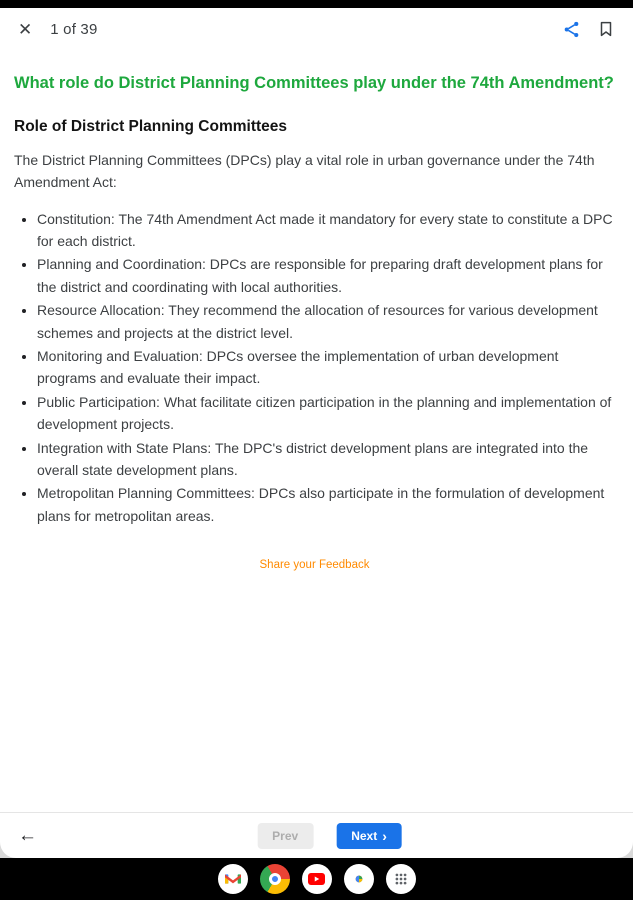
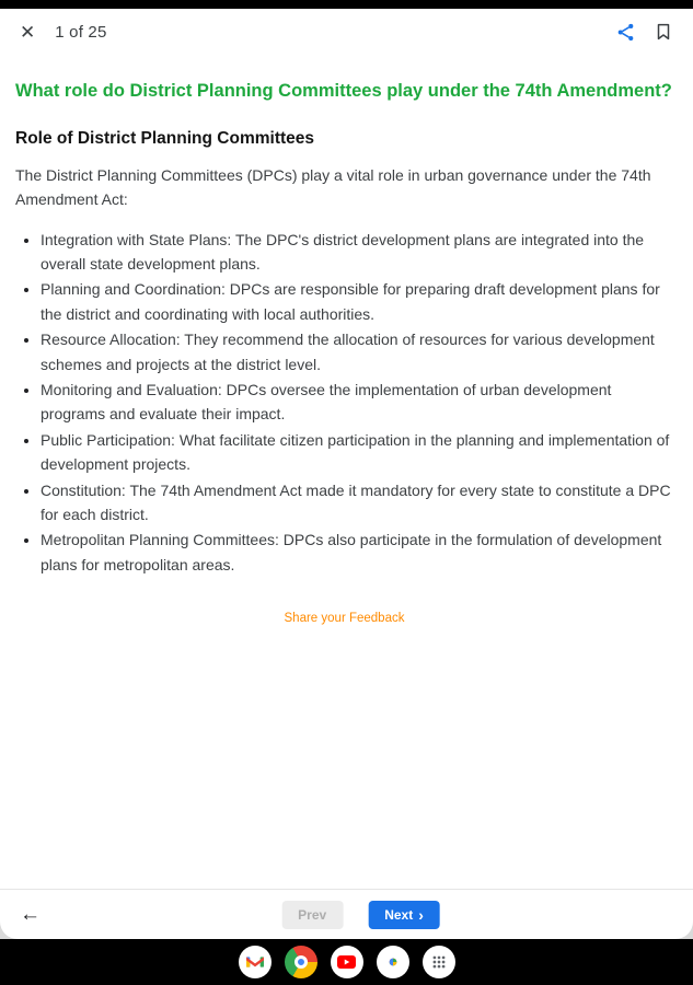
  ✕
- 1 of 39
+ 1 of 25
  What role do District Planning Committees play under the 74th Amendment?
  Role of District Planning Committees
  The District Planning Committees (DPCs) play a vital role in urban governance under the 74th Amendment Act:
- Constitution: The 74th Amendment Act made it mandatory for every state to constitute a DPC for each district.
+ Integration with State Plans: The DPC's district development plans are integrated into the overall state development plans.
  Planning and Coordination: DPCs are responsible for preparing draft development plans for the district and coordinating with local authorities.
  Resource Allocation: They recommend the allocation of resources for various development schemes and projects at the district level.
  Monitoring and Evaluation: DPCs oversee the implementation of urban development programs and evaluate their impact.
  Public Participation: What facilitate citizen participation in the planning and implementation of development projects.
- Integration with State Plans: The DPC's district development plans are integrated into the overall state development plans.
+ Constitution: The 74th Amendment Act made it mandatory for every state to constitute a DPC for each district.
  Metropolitan Planning Committees: DPCs also participate in the formulation of development plans for metropolitan areas.
  Share your Feedback
  ←
  Prev
  Next
  ›
